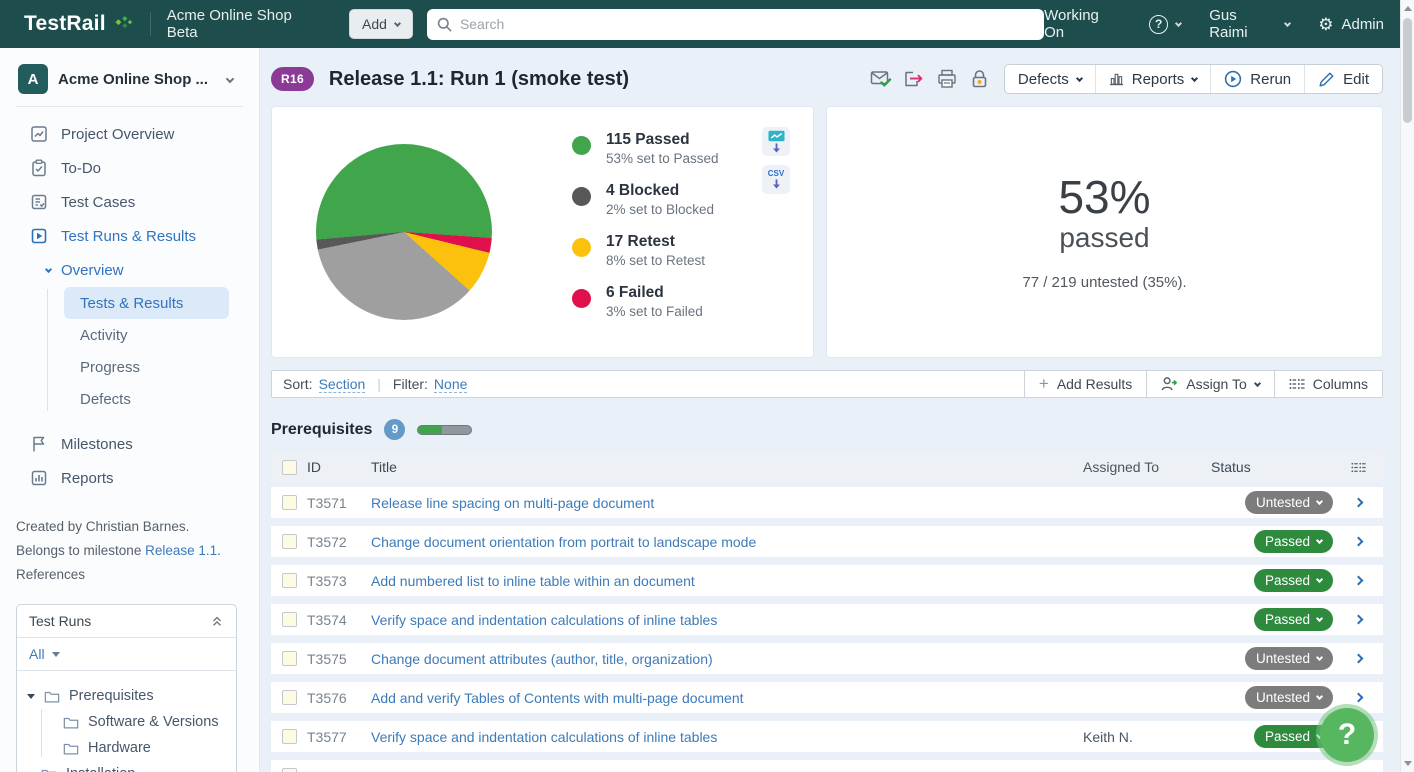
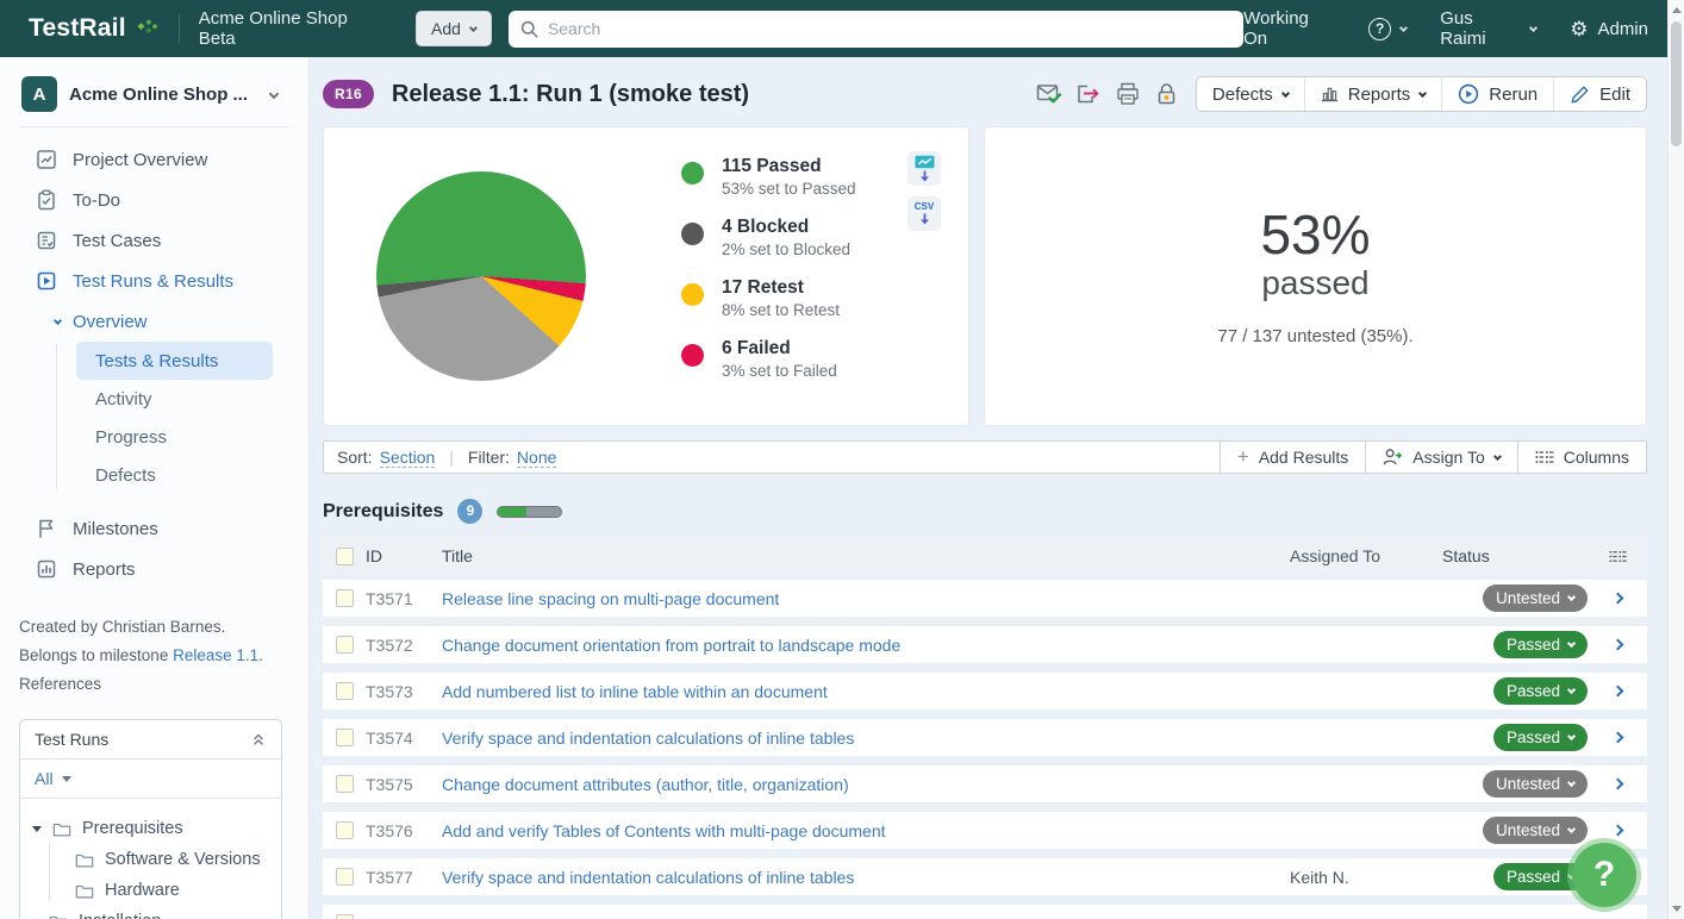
  TestRail
  Acme Online Shop Beta
  Add
  Search
  Working On
  ?
  Gus Raimi
  ⚙
  Admin
  A
  Acme Online Shop ...
  Project Overview
  To-Do
  Test Cases
  Test Runs & Results
  Overview
  Tests & Results
  Activity
  Progress
  Defects
  Milestones
  Reports
  Created by Christian Barnes.
  Belongs to milestone Release 1.1.
  References
  Test Runs
  All
  Prerequisites
  Software & Versions
  Hardware
  R16
  Release 1.1: Run 1 (smoke test)
  Defects
  Reports
  Rerun
  Edit
  115 Passed
  53% set to Passed
  4 Blocked
  2% set to Blocked
  17 Retest
  8% set to Retest
  6 Failed
  3% set to Failed
  CSV
  53%
  passed
- 77 / 219 untested (35%).
+ 77 / 137 untested (35%).
  Sort:
  Section
  |
  Filter:
  None
  +
  Add Results
  Assign To
  Columns
  Prerequisites
  9
  ID
  Title
  Assigned To
  Status
  T3571
  Release line spacing on multi-page document
  Untested
  T3572
  Change document orientation from portrait to landscape mode
  Passed
  T3573
  Add numbered list to inline table within an document
  Passed
  T3574
  Verify space and indentation calculations of inline tables
  Passed
  T3575
  Change document attributes (author, title, organization)
  Untested
  T3576
  Add and verify Tables of Contents with multi-page document
  Untested
  T3577
  Verify space and indentation calculations of inline tables
  Keith N.
  Passed
  ?
